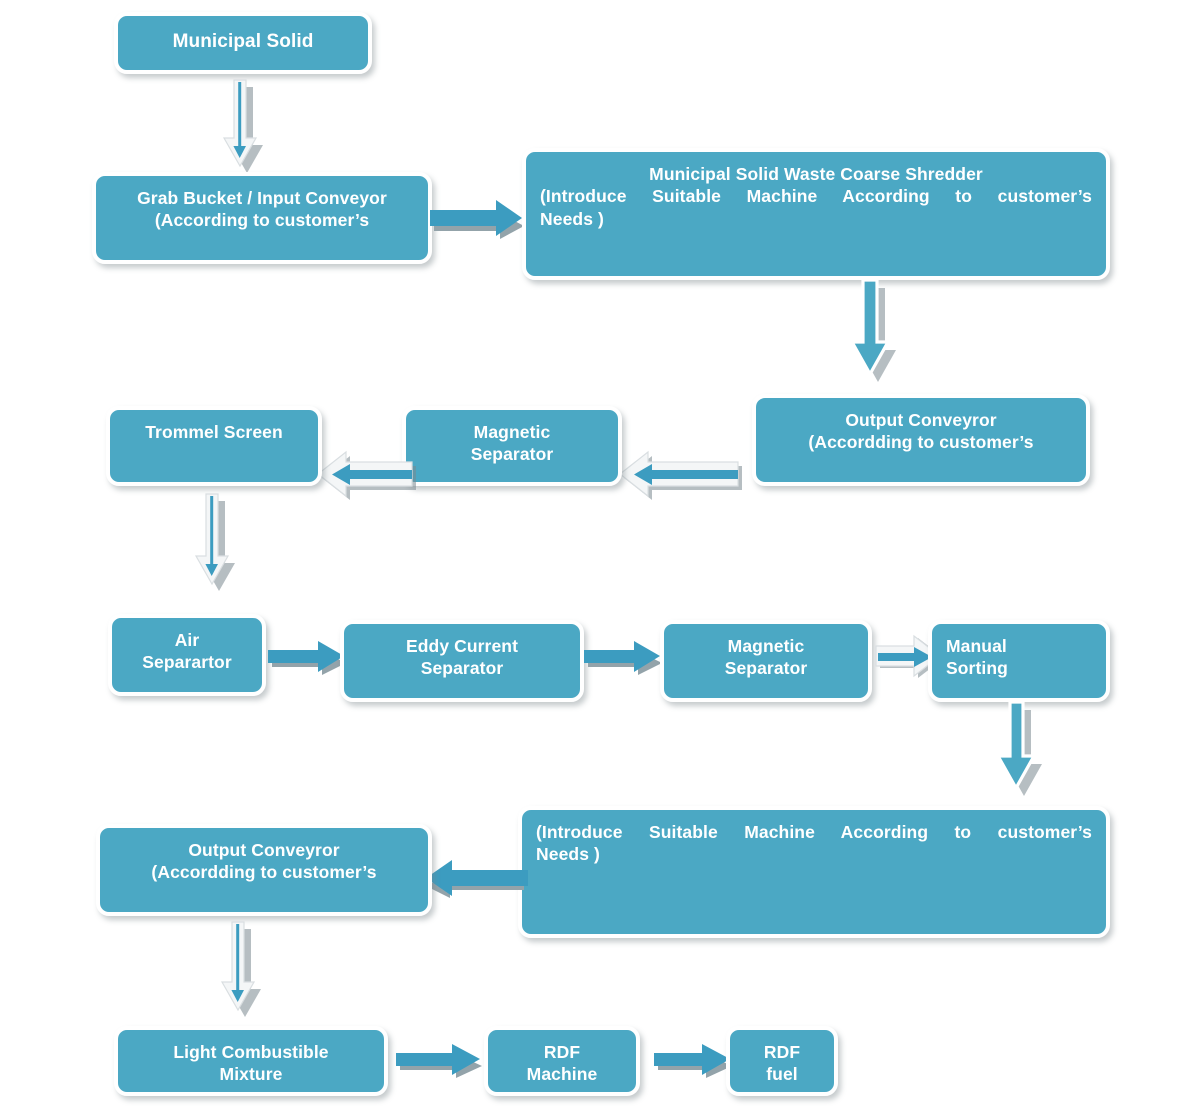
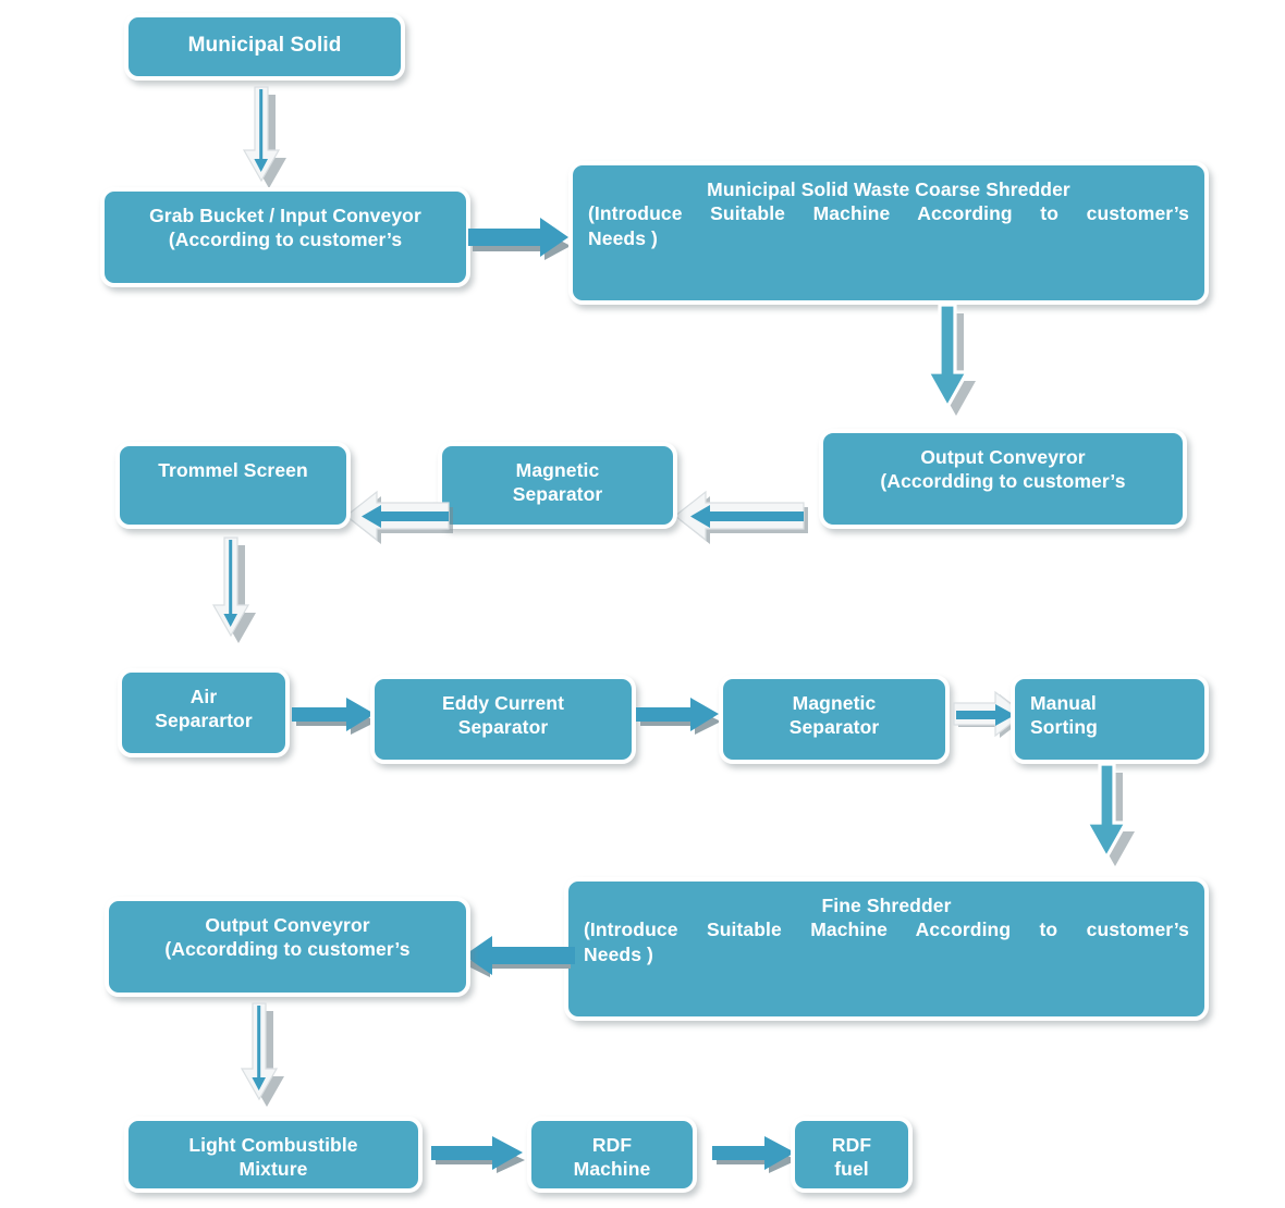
  Municipal Solid
  Grab Bucket / Input Conveyor
  (According to customer’s
  Municipal Solid Waste Coarse Shredder
  (Introduce Suitable Machine According to customer’s
  Needs )
  Output Conveyror
  (Accordding to customer’s
  Magnetic
  Separator
  Trommel Screen
  Air
  Separartor
  Eddy Current
  Separator
  Magnetic
  Separator
  Manual
  Sorting
+ Fine Shredder
  (Introduce Suitable Machine According to customer’s
  Needs )
  Output Conveyror
  (Accordding to customer’s
  Light Combustible
  Mixture
  RDF
  Machine
  RDF
  fuel
